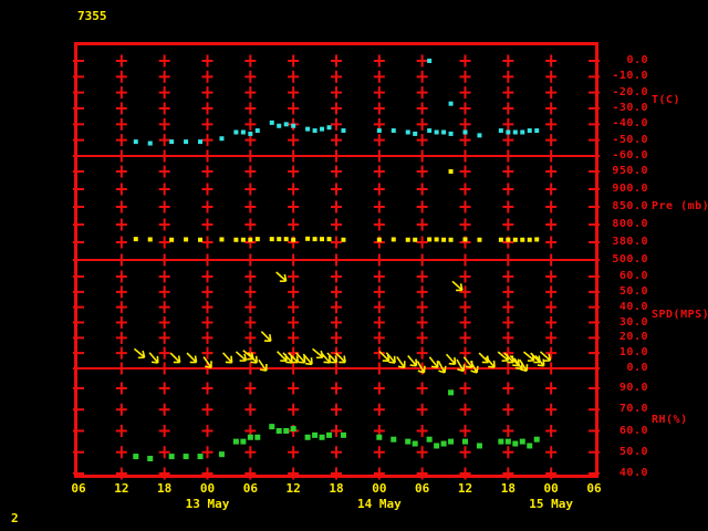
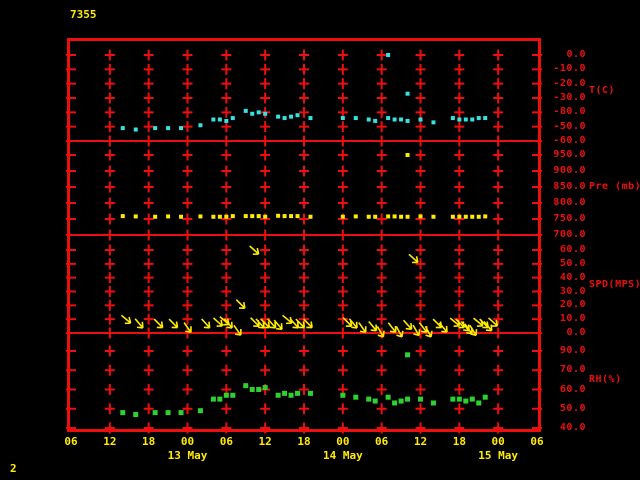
  7355
  0.0
  -10.0
  -20.0
  -30.0
- -40.0
+ -80.0
  -50.0
  -60.0
  T(C)
  950.0
  900.0
  850.0
  800.0
- 380.0
+ 750.0
- 500.0
+ 700.0
  Pre (mb)
  60.0
  50.0
  40.0
  30.0
  20.0
  10.0
  0.0
  SPD(MPS)
  90.0
  70.0
  60.0
  50.0
  40.0
  RH(%)
  06
  12
  18
  00
  06
  12
  18
  00
  06
  12
  18
  00
  06
  13 May
  14 May
  15 May
  2
